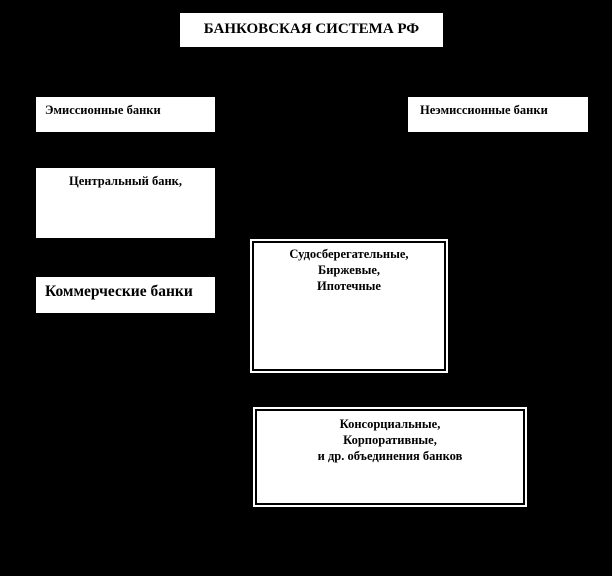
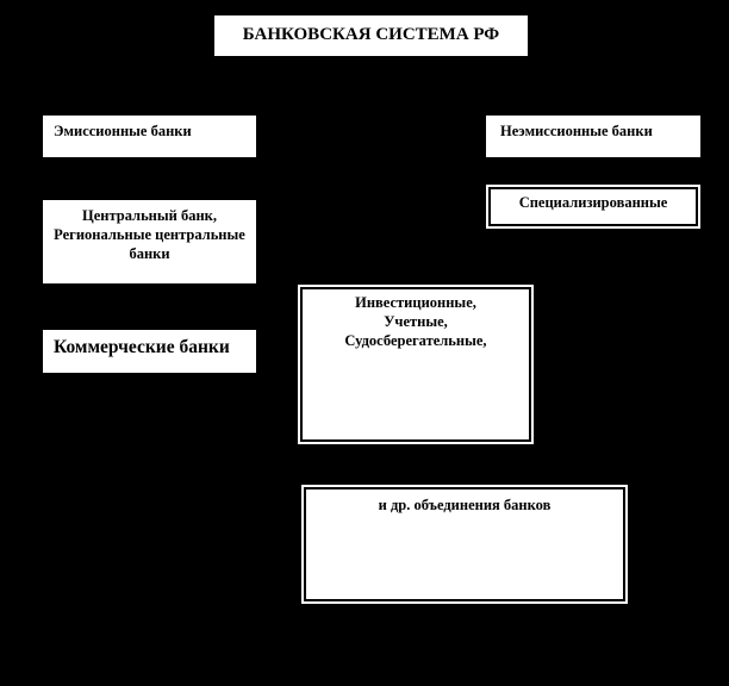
  БАНКОВСКАЯ СИСТЕМА РФ
  Эмиссионные банки
  Неэмиссионные банки
+ Специализированные
  Центральный банк,
+ Региональные центральные
+ банки
  Коммерческие банки
+ Инвестиционные,
+ Учетные,
  Судосберегательные,
- Биржевые,
- Ипотечные
- Консорциальные,
- Корпоративные,
  и др. объединения банков
